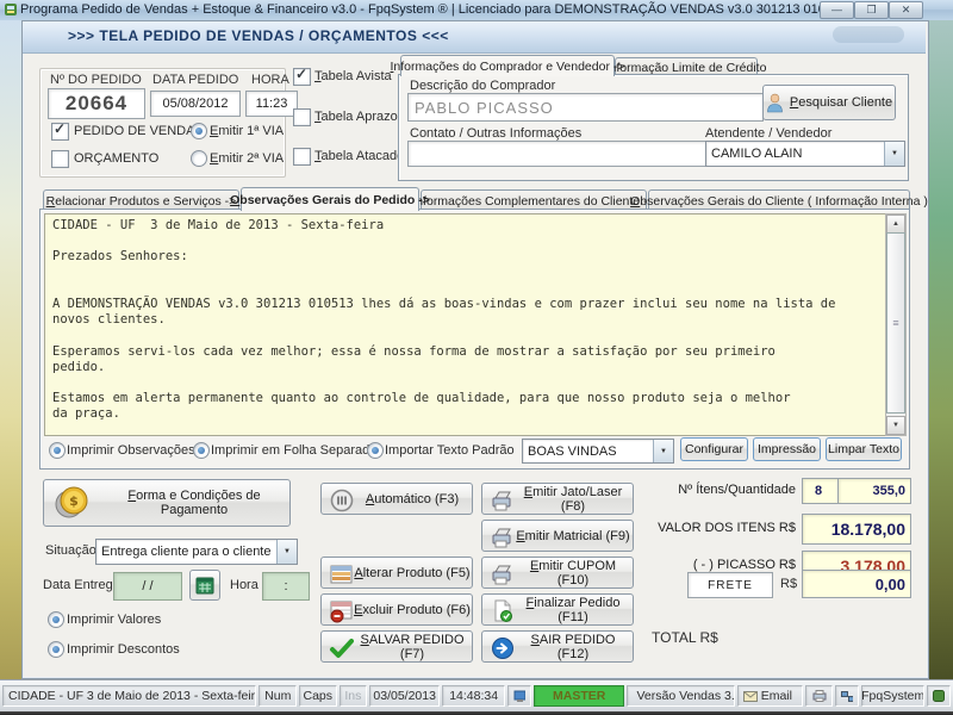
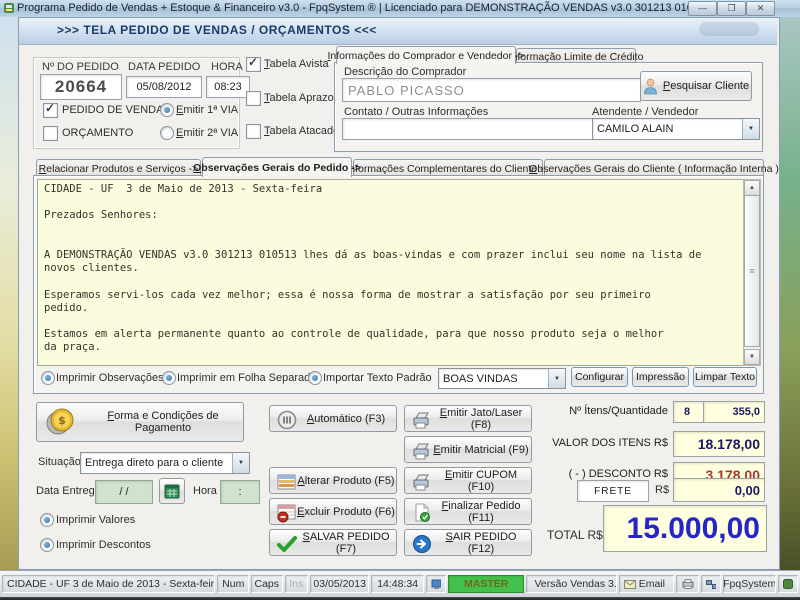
  Programa Pedido de Vendas + Estoque & Financeiro v3.0 - FpqSystem ® | Licenciado para DEMONSTRAÇÃO VENDAS v3.0 301213 01
  —
  ❐
  ✕
  >>> TELA PEDIDO DE VENDAS / ORÇAMENTOS <<<
  Nº DO PEDIDO
  20664
  DATA PEDIDO
  05/08/2012
  HORA
- 11:23
+ 08:23
  PEDIDO DE VEND
  Emitir 1ª VIA
  ORÇAMENTO
  Emitir 2ª VIA
  Tabela Avista
  Tabela Aprazo
  Tabela Atacad
  Informações do Comprador e Vendedor ->
  formação Limite de Crédito
  Descrição do Comprador
  PABLO PICASSO
  Pesquisar Cliente
  Contato / Outras Informações
  Atendente / Vendedor
  CAMILO ALAIN
  Relacionar Produtos e Serviços ->
  Observações Gerais do Pedido ->
  nformações Complementares do Cliente -
  Observações Gerais do Cliente ( Informação Interna )
  CIDADE - UF 3 de Maio de 2013 - Sexta-feira
  Prezados Senhores:
  A DEMONSTRAÇÃO VENDAS v3.0 301213 010513 lhes dá as boas-vindas e com prazer inclui seu nome na lista de novos clientes.
  Esperamos servi-los cada vez melhor; essa é nossa forma de mostrar a satisfação por seu primeiro
  pedido.
  Estamos em alerta permanente quanto ao controle de qualidade, para que nosso produto seja o melhor
  da praça.
  Imprimir Observações
  Imprimir em Folha Separa
  Importar Texto Padrão
  BOAS VINDAS
  Configurar
  Impressão
  Limpar Texto
  $
  Forma e Condições de Pagamento
  Situação
- Entrega cliente para o cliente
+ Entrega direto para o cliente
  Data Entreg
  / /
  Hora
  :
  Imprimir Valores
  Imprimir Descontos
  Automático (F3)
  Alterar Produto (F5)
  Excluir Produto (F6)
  SALVAR PEDIDO (F7)
  Emitir Jato/Laser (F8)
  Emitir Matricial (F9)
  Emitir CUPOM (F10)
  Finalizar Pedido (F11)
  SAIR PEDIDO (F12)
  Nº Ítens/Quantidade
  8
  355,0
  VALOR DOS ITENS R$
  18.178,00
- ( - ) PICASSO R$
+ ( - ) DESCONTO R$
  3.178,00
  FRETE
  R$
  0,00
  TOTAL R$
+ 15.000,00
  CIDADE - UF 3 de Maio de 2013 - Sexta-feir
  Num
  Caps
  Ins
  03/05/2013
  14:48:34
  MASTER
  Versão Vendas 3.
  Email
  FpqSystem
